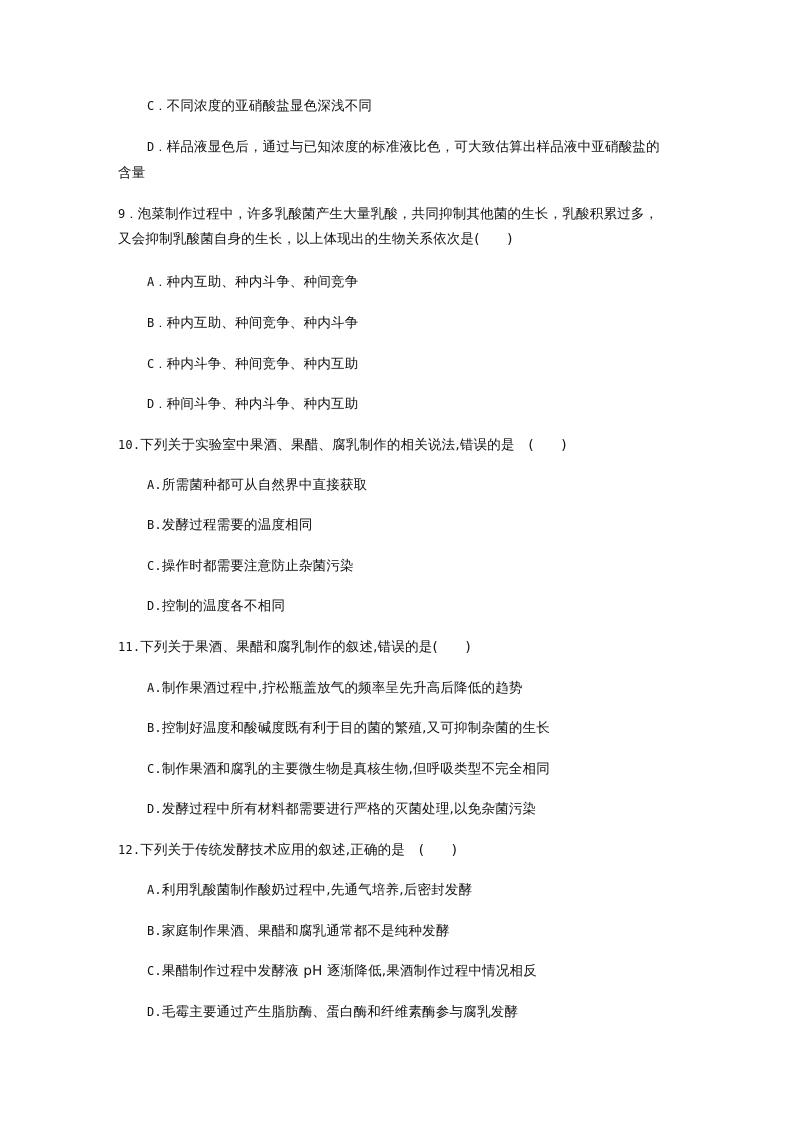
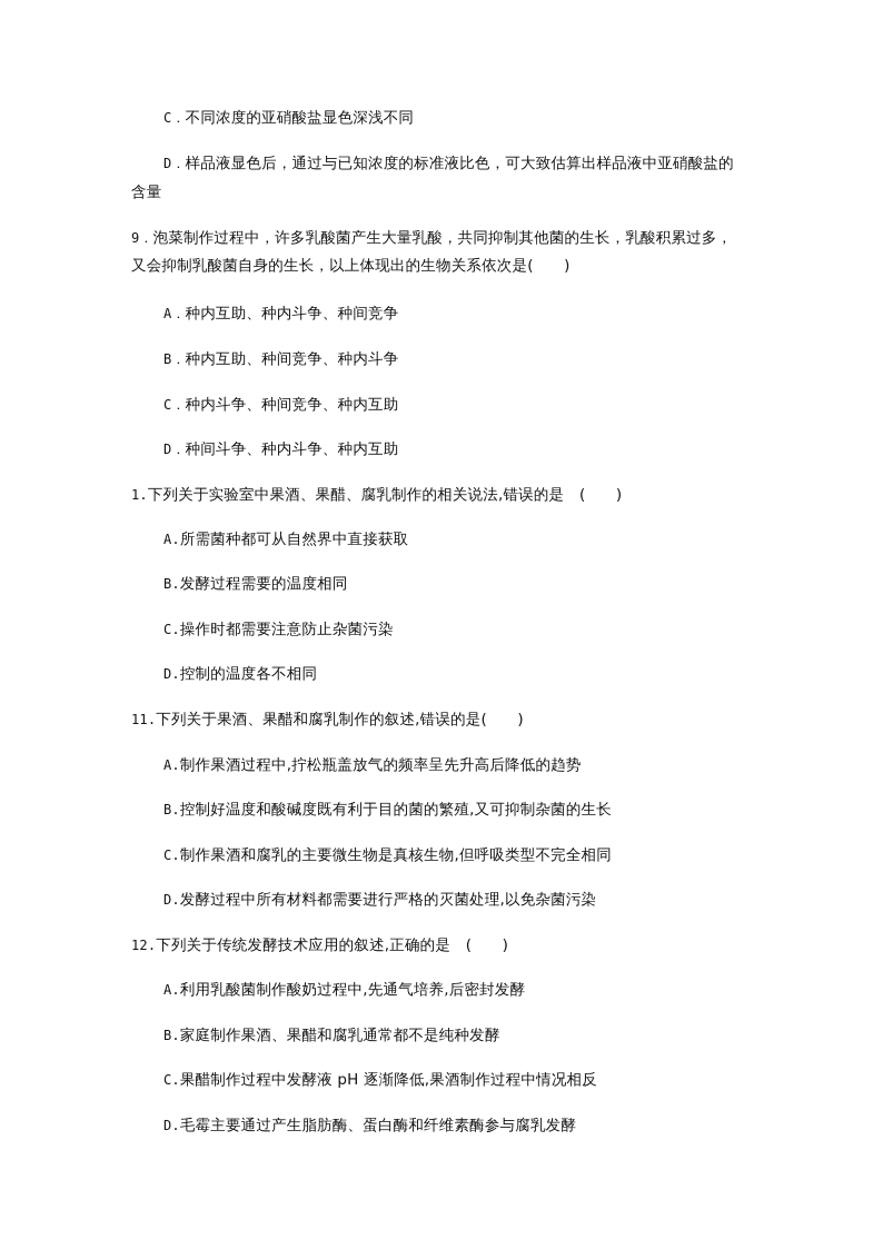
  C．不同浓度的亚硝酸盐显色深浅不同
  D．样品液显色后，通过与已知浓度的标准液比色，可大致估算出样品液中亚硝酸盐的
  含量
  9．泡菜制作过程中，许多乳酸菌产生大量乳酸，共同抑制其他菌的生长，乳酸积累过多，
  又会抑制乳酸菌自身的生长，以上体现出的生物关系依次是( )
  A．种内互助、种内斗争、种间竞争
  B．种内互助、种间竞争、种内斗争
  C．种内斗争、种间竞争、种内互助
  D．种间斗争、种内斗争、种内互助
- 10.下列关于实验室中果酒、果醋、腐乳制作的相关说法,错误的是 ( )
+ 1.下列关于实验室中果酒、果醋、腐乳制作的相关说法,错误的是 ( )
  A.所需菌种都可从自然界中直接获取
  B.发酵过程需要的温度相同
  C.操作时都需要注意防止杂菌污染
  D.控制的温度各不相同
  11.下列关于果酒、果醋和腐乳制作的叙述,错误的是( )
  A.制作果酒过程中,拧松瓶盖放气的频率呈先升高后降低的趋势
  B.控制好温度和酸碱度既有利于目的菌的繁殖,又可抑制杂菌的生长
  C.制作果酒和腐乳的主要微生物是真核生物,但呼吸类型不完全相同
  D.发酵过程中所有材料都需要进行严格的灭菌处理,以免杂菌污染
  12.下列关于传统发酵技术应用的叙述,正确的是 ( )
  A.利用乳酸菌制作酸奶过程中,先通气培养,后密封发酵
  B.家庭制作果酒、果醋和腐乳通常都不是纯种发酵
  C.果醋制作过程中发酵液 pH 逐渐降低,果酒制作过程中情况相反
  D.毛霉主要通过产生脂肪酶、蛋白酶和纤维素酶参与腐乳发酵
